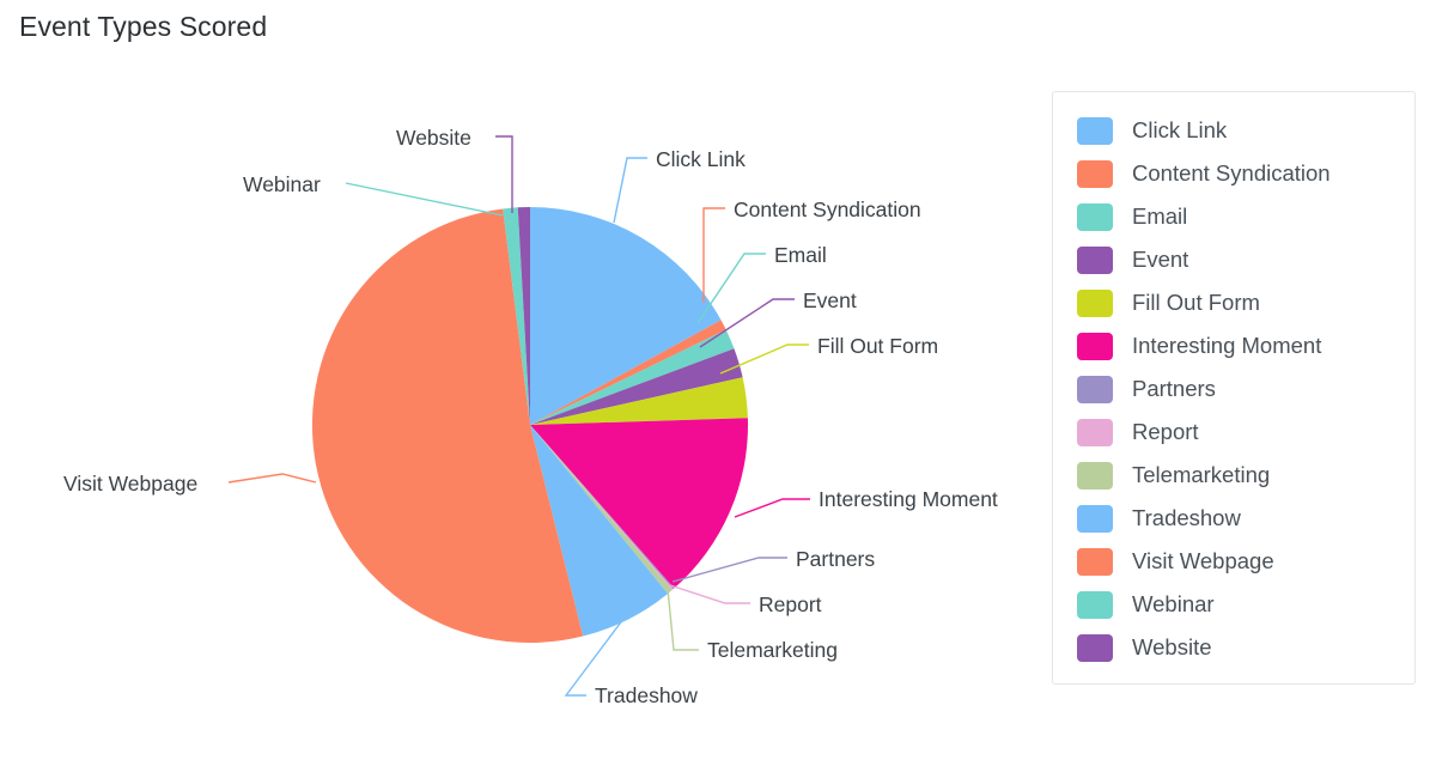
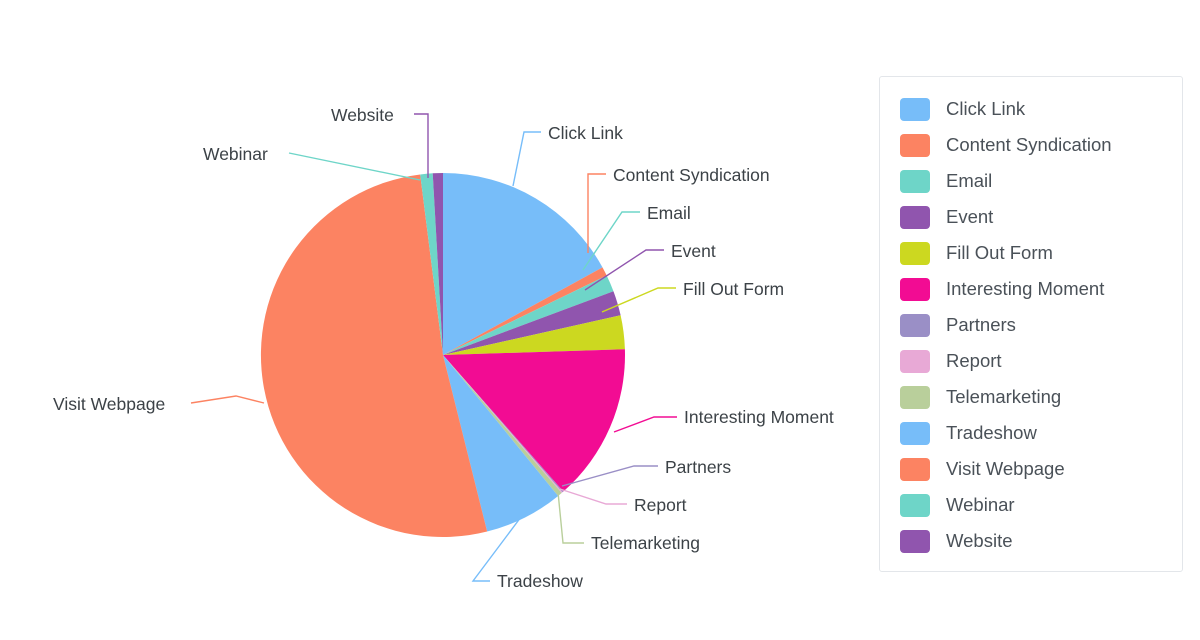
- Event Types Scored
  Website
  Webinar
  Click Link
  Content Syndication
  Email
  Event
  Fill Out Form
  Interesting Moment
  Partners
  Report
  Telemarketing
  Tradeshow
  Visit Webpage
  Click Link
  Content Syndication
  Email
  Event
  Fill Out Form
  Interesting Moment
  Partners
  Report
  Telemarketing
  Tradeshow
  Visit Webpage
  Webinar
  Website
